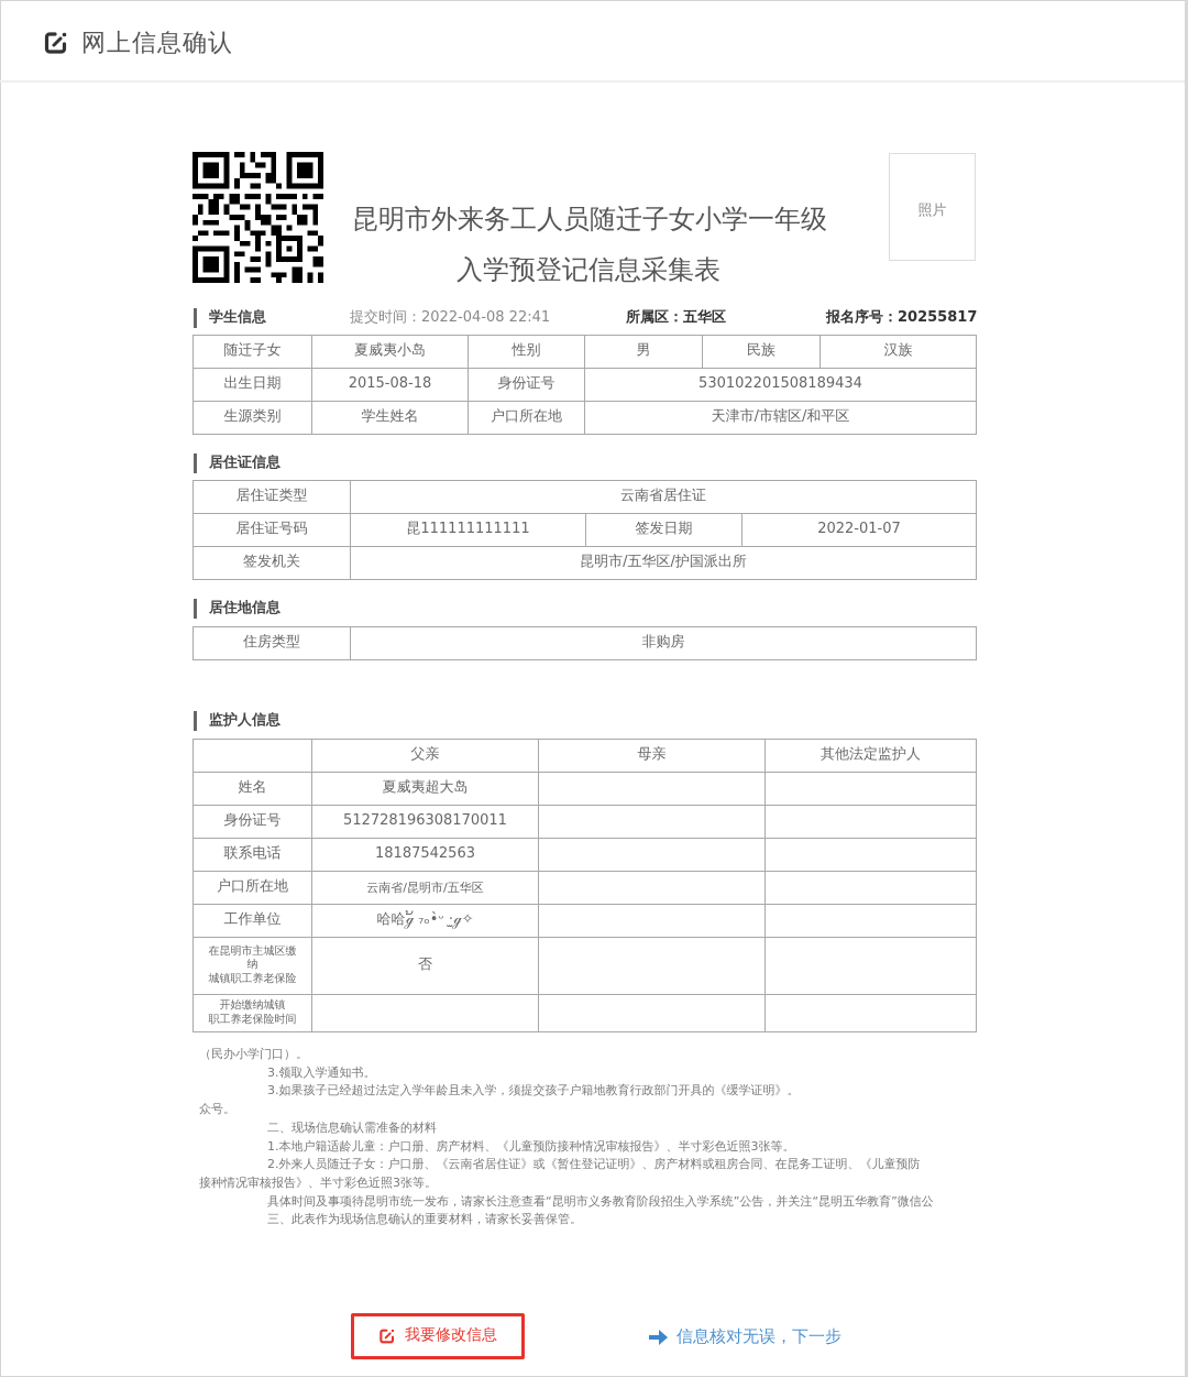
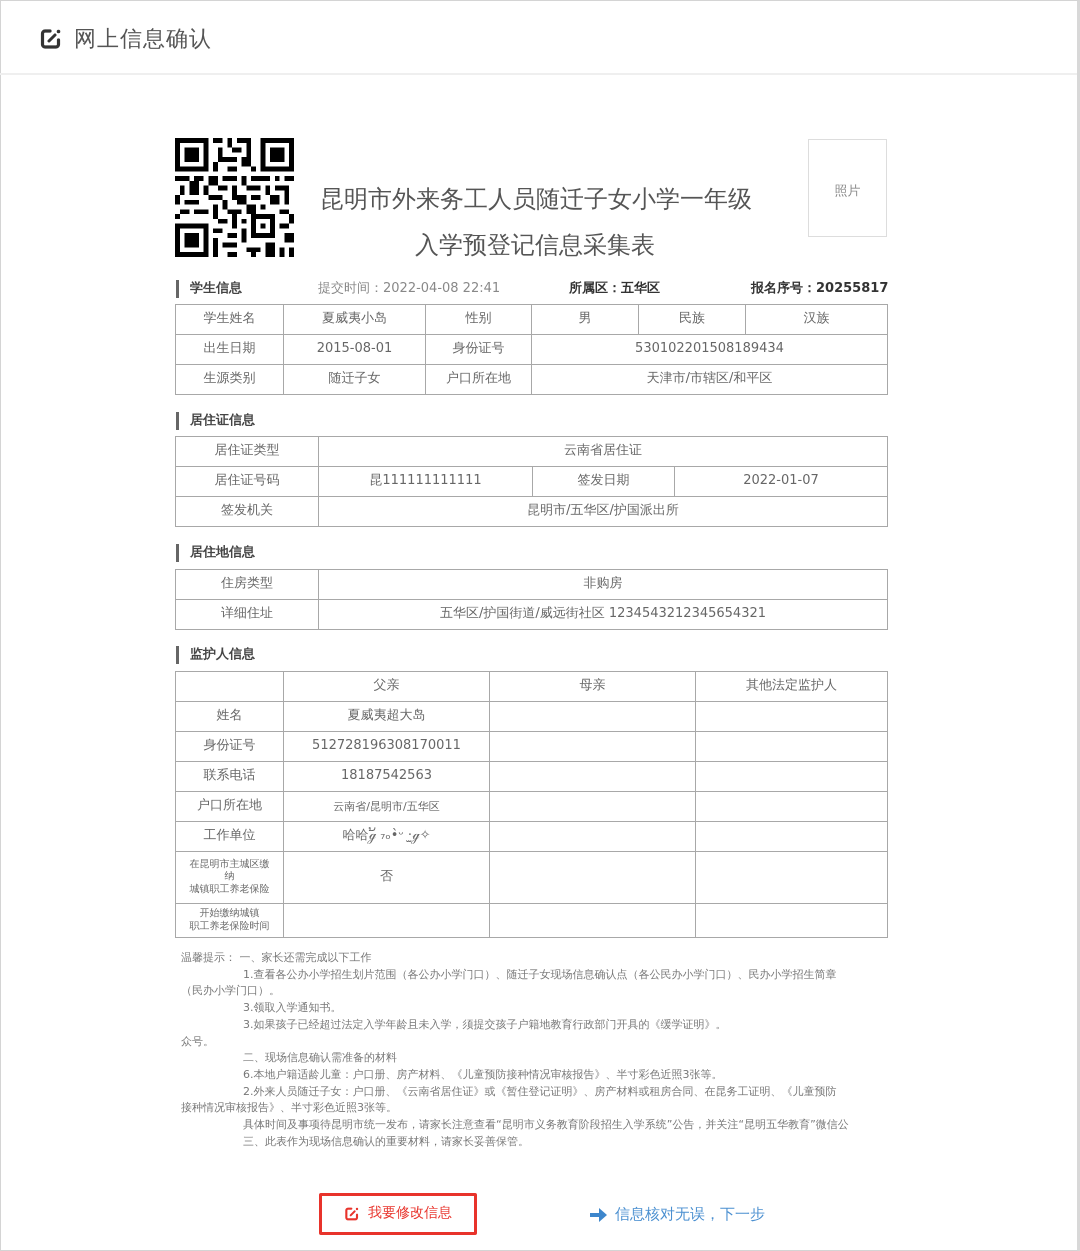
  网上信息确认
  昆明市外来务工人员随迁子女小学一年级
  入学预登记信息采集表
  照片
  学生信息
  提交时间：2022-04-08 22:41
  所属区：五华区
  报名序号：20255817
- 随迁子女	夏威夷小岛	性别	男	民族	汉族
+ 学生姓名	夏威夷小岛	性别	男	民族	汉族
- 出生日期	2015-08-18	身份证号	530102201508189434
+ 出生日期	2015-08-01	身份证号	530102201508189434
- 生源类别	学生姓名	户口所在地	天津市/市辖区/和平区
+ 生源类别	随迁子女	户口所在地	天津市/市辖区/和平区
  居住证信息
  居住证类型	云南省居住证
  居住证号码	昆111111111111	签发日期	2022-01-07
  签发机关	昆明市/五华区/护国派出所
  居住地信息
  住房类型	非购房
+ 详细住址	五华区/护国街道/威远街社区 1234543212345654321
  监护人信息
  	父亲	母亲	其他法定监护人
  姓名	夏威夷超大岛
  身份证号	512728196308170011
  联系电话	18187542563
  户口所在地	云南省/昆明市/五华区
  工作单位	哈哈ℊ້ ₇ₒ•̀ᵕ ·̫ℊ✧
  在昆明市主城区缴 纳 城镇职工养老保险	否
  开始缴纳城镇 职工养老保险时间
+ 温馨提示： 一、家长还需完成以下工作
+ 1.查看各公办小学招生划片范围（各公办小学门口）、随迁子女现场信息确认点（各公民办小学门口）、民办小学招生简章
  （民办小学门口）。
  3.领取入学通知书。
  3.如果孩子已经超过法定入学年龄且未入学，须提交孩子户籍地教育行政部门开具的《缓学证明》。
  众号。
  二、现场信息确认需准备的材料
- 1.本地户籍适龄儿童：户口册、房产材料、《儿童预防接种情况审核报告》、半寸彩色近照3张等。
+ 6.本地户籍适龄儿童：户口册、房产材料、《儿童预防接种情况审核报告》、半寸彩色近照3张等。
  2.外来人员随迁子女：户口册、《云南省居住证》或《暂住登记证明》、房产材料或租房合同、在昆务工证明、《儿童预防
  接种情况审核报告》、半寸彩色近照3张等。
  具体时间及事项待昆明市统一发布，请家长注意查看“昆明市义务教育阶段招生入学系统”公告，并关注“昆明五华教育”微信公
  三、此表作为现场信息确认的重要材料，请家长妥善保管。
  我要修改信息
  信息核对无误，下一步
